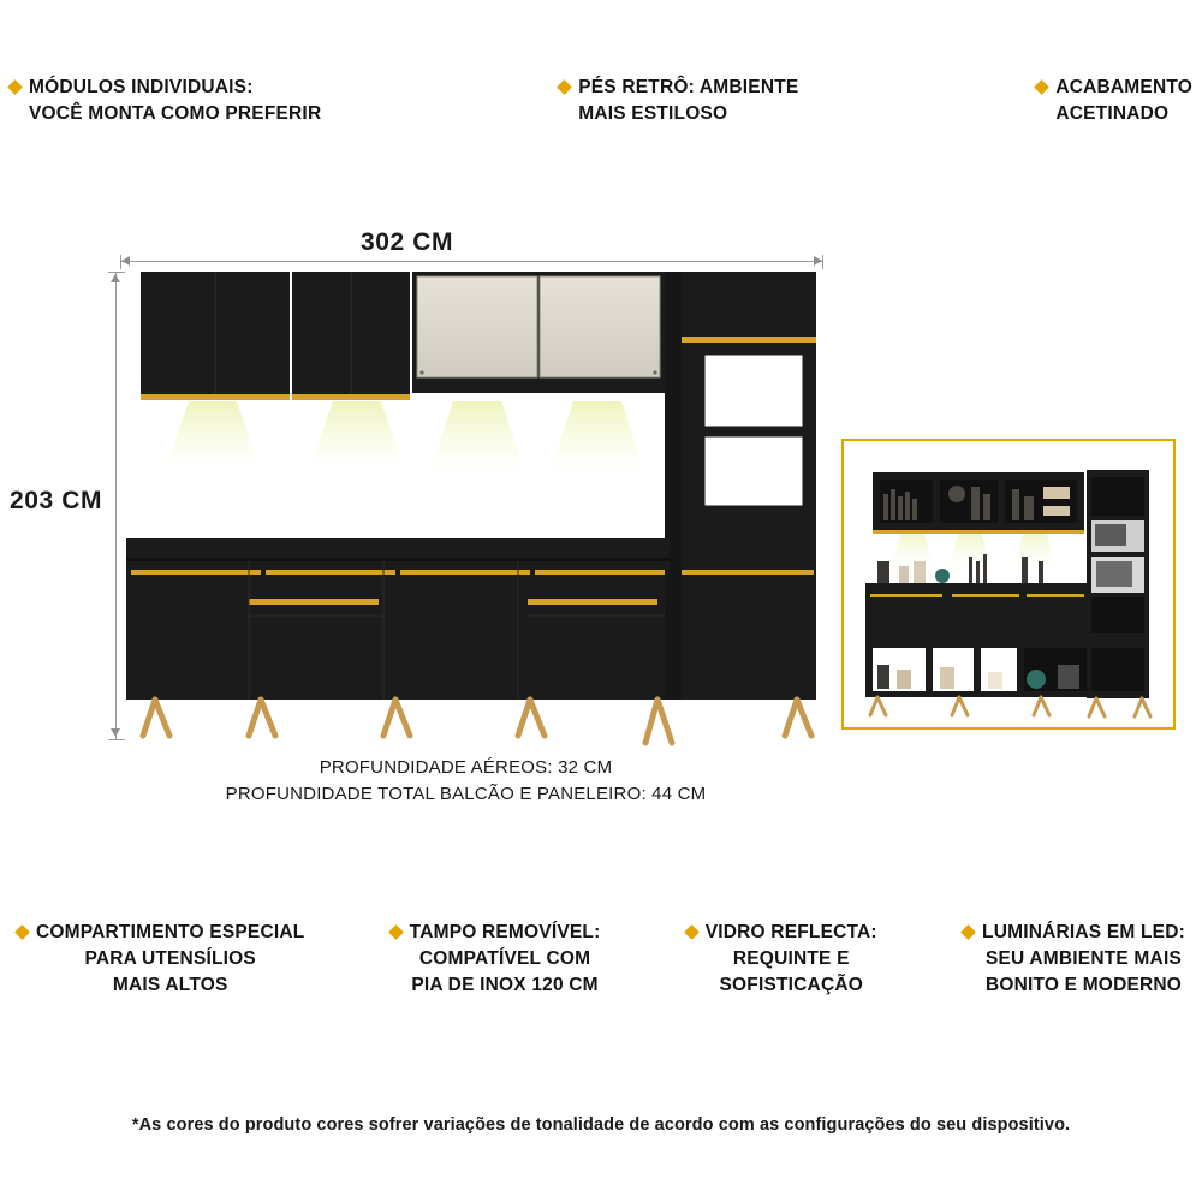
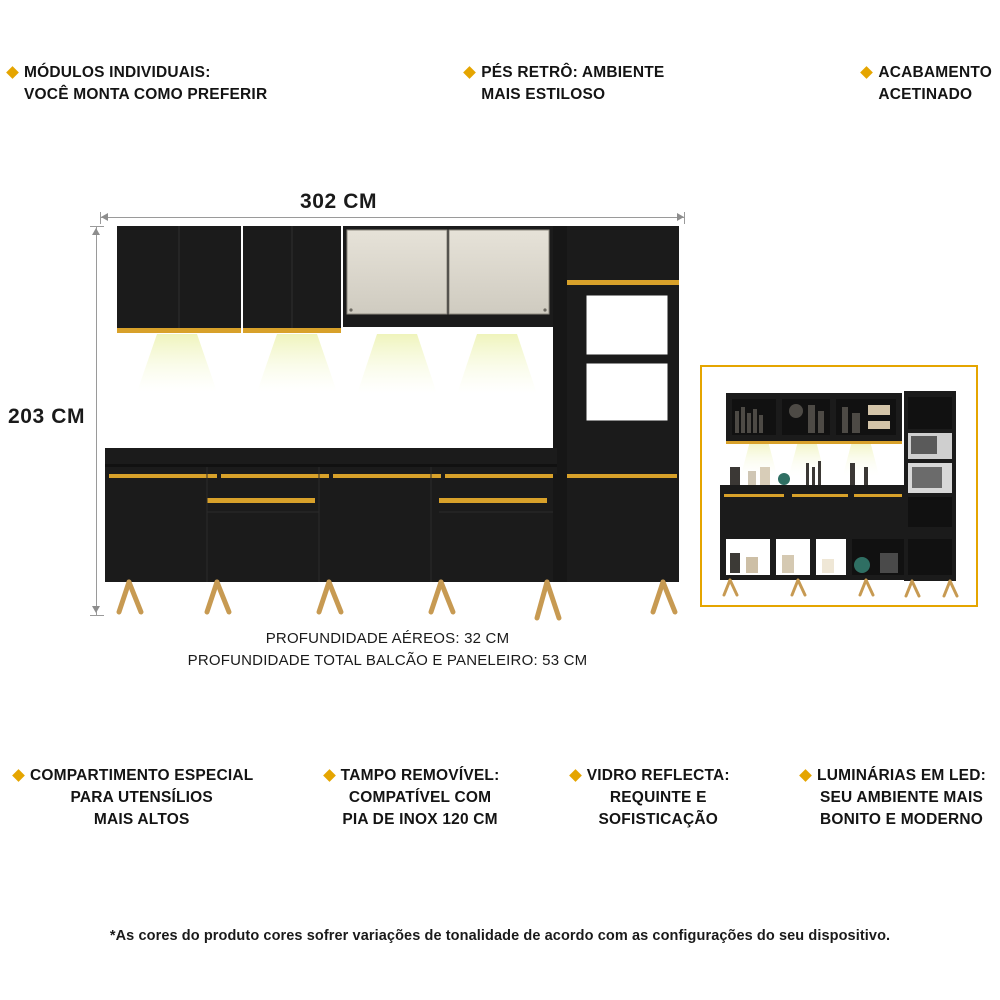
  MÓDULOS INDIVIDUAIS:
  VOCÊ MONTA COMO PREFERIR
  PÉS RETRÔ: AMBIENTE
  MAIS ESTILOSO
  ACABAMENTO
  ACETINADO
  302 CM
  203 CM
  PROFUNDIDADE AÉREOS: 32 CM
- PROFUNDIDADE TOTAL BALCÃO E PANELEIRO: 44 CM
+ PROFUNDIDADE TOTAL BALCÃO E PANELEIRO: 53 CM
  COMPARTIMENTO ESPECIAL
  PARA UTENSÍLIOS
  MAIS ALTOS
  TAMPO REMOVÍVEL:
  COMPATÍVEL COM
  PIA DE INOX 120 CM
  VIDRO REFLECTA:
  REQUINTE E
  SOFISTICAÇÃO
  LUMINÁRIAS EM LED:
  SEU AMBIENTE MAIS
  BONITO E MODERNO
  *As cores do produto cores sofrer variações de tonalidade de acordo com as configurações do seu dispositivo.
